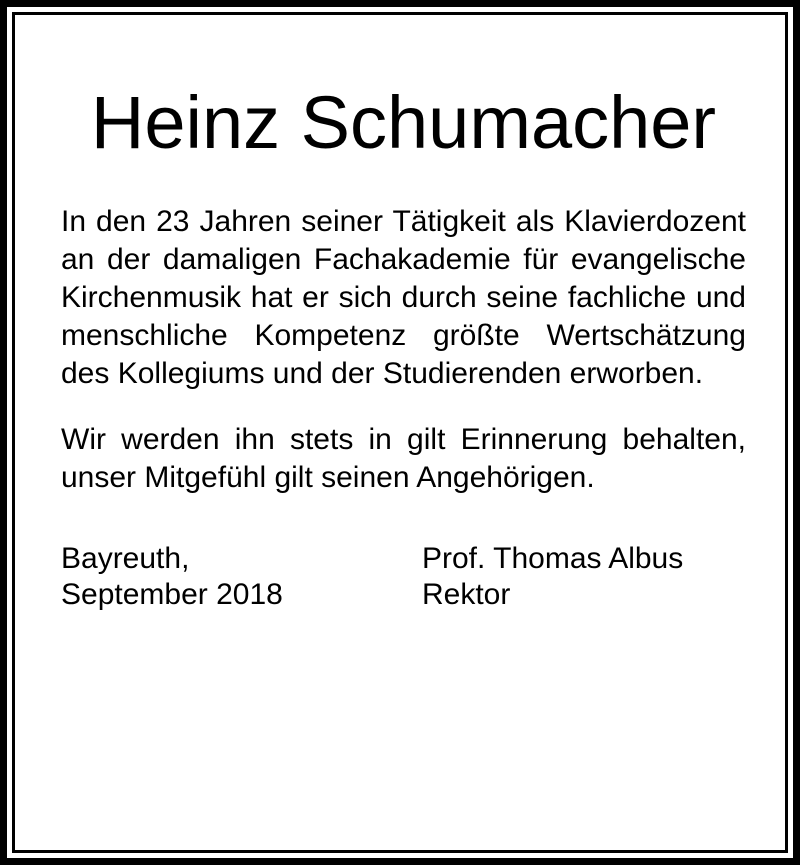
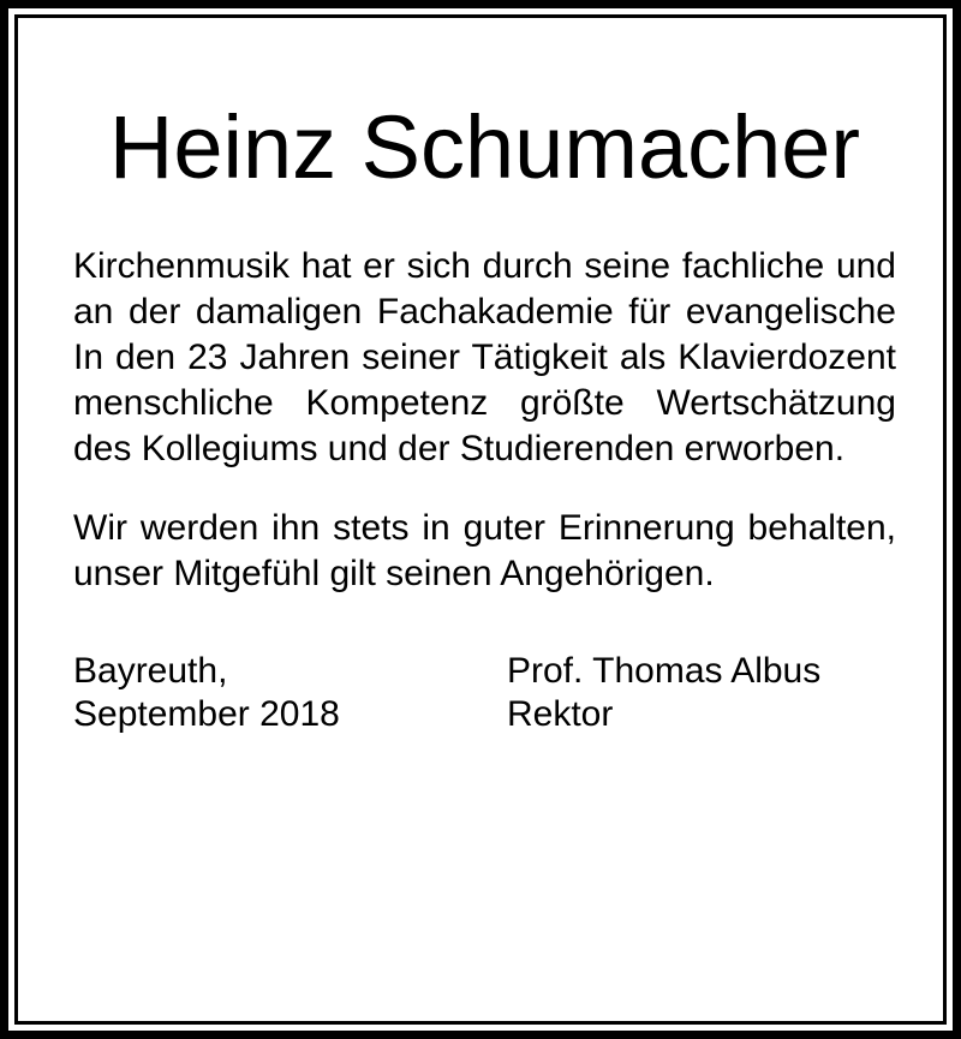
  Heinz Schumacher
- In den 23 Jahren seiner Tätigkeit als Klavierdozent
+ Kirchenmusik hat er sich durch seine fachliche und
  an der damaligen Fachakademie für evangelische
- Kirchenmusik hat er sich durch seine fachliche und
+ In den 23 Jahren seiner Tätigkeit als Klavierdozent
  menschliche Kompetenz größte Wertschätzung
  des Kollegiums und der Studierenden erworben.
- Wir werden ihn stets in gilt Erinnerung behalten,
+ Wir werden ihn stets in guter Erinnerung behalten,
  unser Mitgefühl gilt seinen Angehörigen.
  Bayreuth,
  September 2018
  Prof. Thomas Albus
  Rektor
